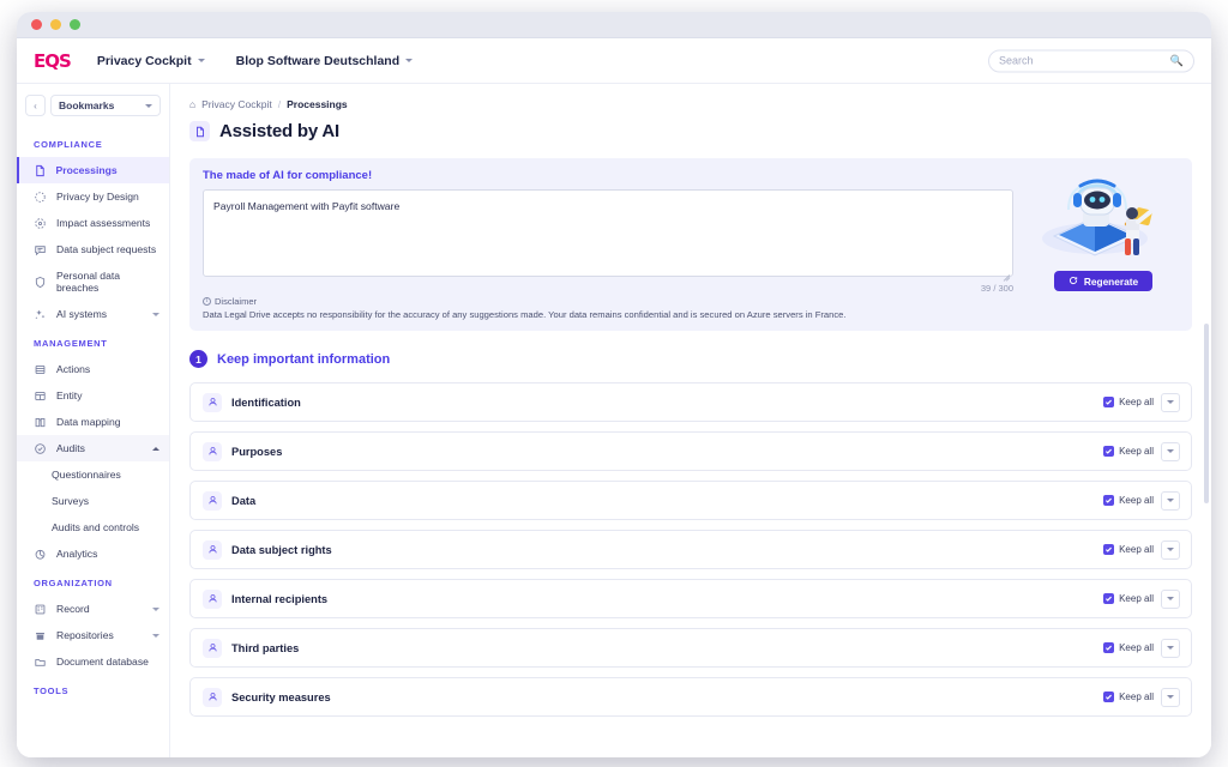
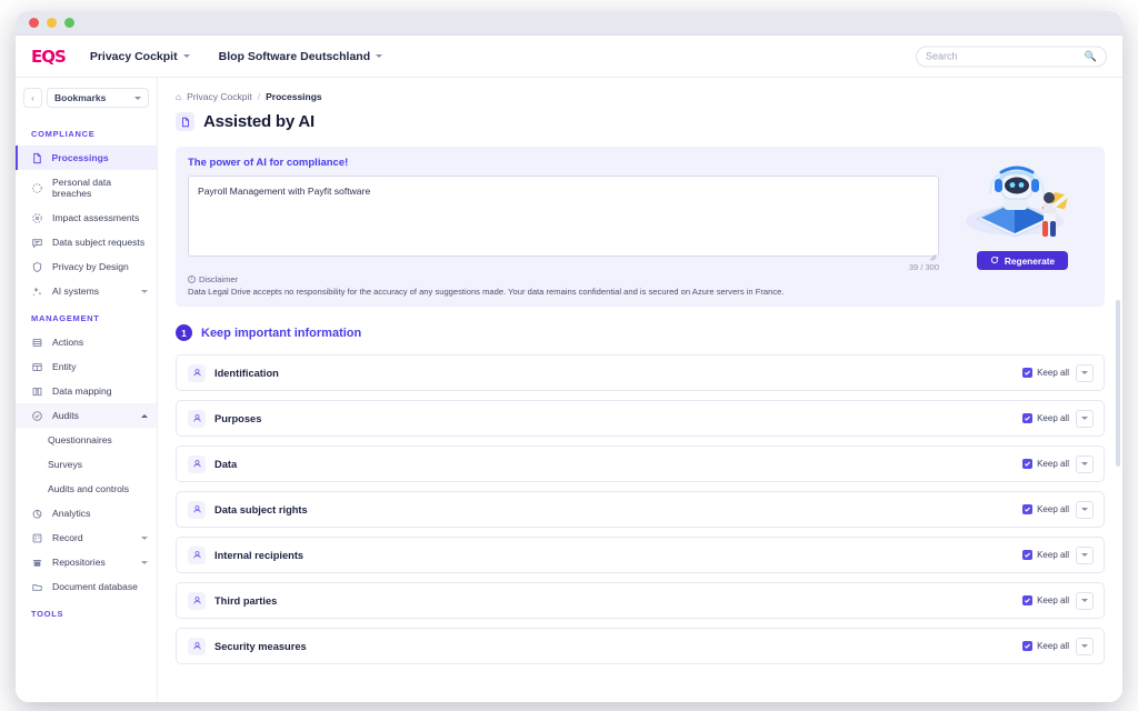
  EQS
  Privacy Cockpit
  Blop Software Deutschland
  Search
  🔍
  ‹
  Bookmarks
  COMPLIANCE
  Processings
- Privacy by Design
+ Personal data breaches
  Impact assessments
  Data subject requests
- Personal data breaches
+ Privacy by Design
  AI systems
  MANAGEMENT
  Actions
  Entity
  Data mapping
  Audits
  Questionnaires
  Surveys
  Audits and controls
  Analytics
- ORGANIZATION
  Record
  Repositories
  Document database
  TOOLS
  ⌂
  Privacy Cockpit
  /
  Processings
  Assisted by AI
- The made of AI for compliance!
+ The power of AI for compliance!
  Payroll Management with Payfit software
  39 / 300
  Disclaimer
  Data Legal Drive accepts no responsibility for the accuracy of any suggestions made. Your data remains confidential and is secured on Azure servers in France.
  Regenerate
  1
  Keep important information
  Identification
  Keep all
  Purposes
  Keep all
  Data
  Keep all
  Data subject rights
  Keep all
  Internal recipients
  Keep all
  Third parties
  Keep all
  Security measures
  Keep all
